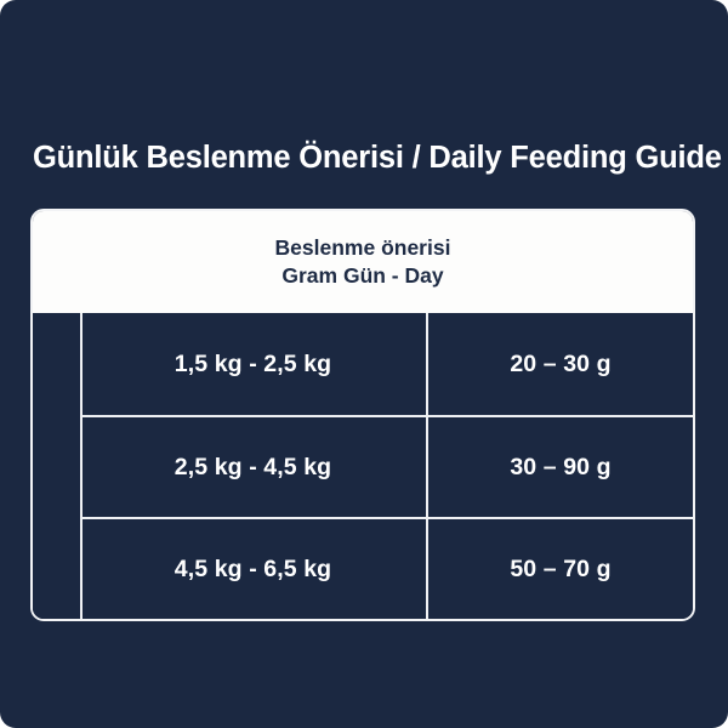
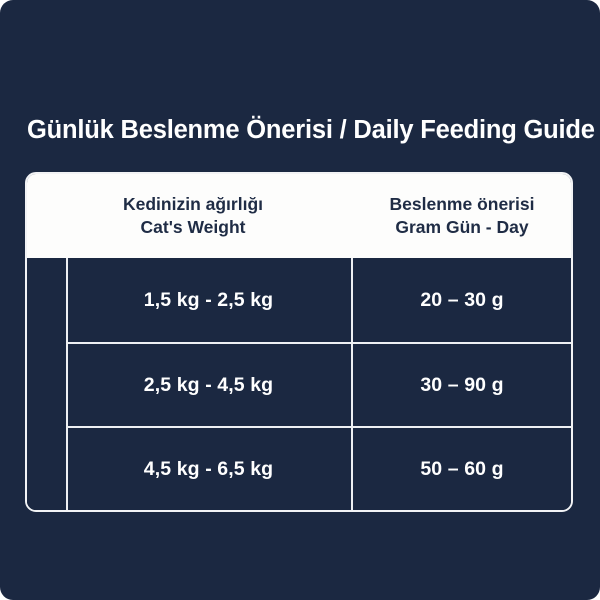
  Günlük Beslenme Önerisi / Daily Feeding Guide
+ Kedinizin ağırlığı
+ Cat's Weight
  Beslenme önerisi
  Gram Gün - Day
  1,5 kg - 2,5 kg
  20 – 30 g
  2,5 kg - 4,5 kg
  30 – 90 g
  4,5 kg - 6,5 kg
- 50 – 70 g
+ 50 – 60 g
